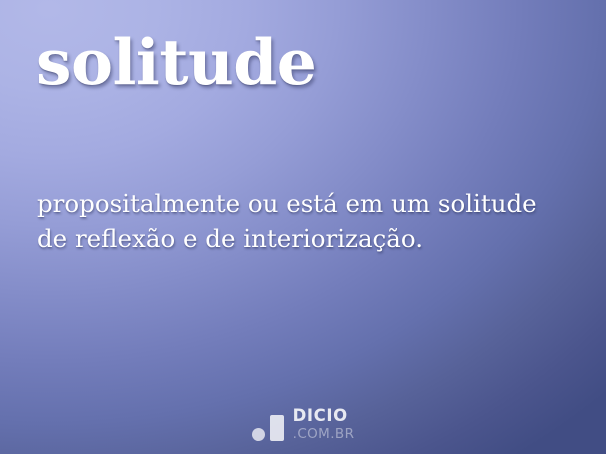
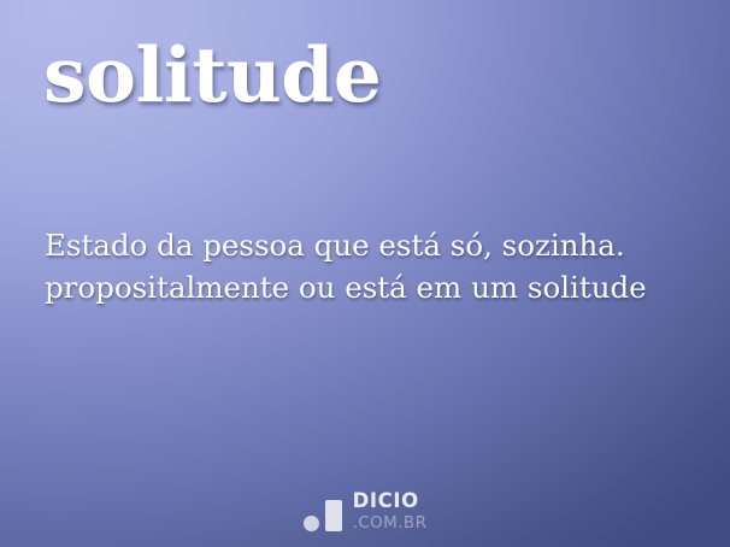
  solitude
+ Estado da pessoa que está só, sozinha.
  propositalmente ou está em um solitude
- de reflexão e de interiorização.
  DICIO
  .COM.BR
